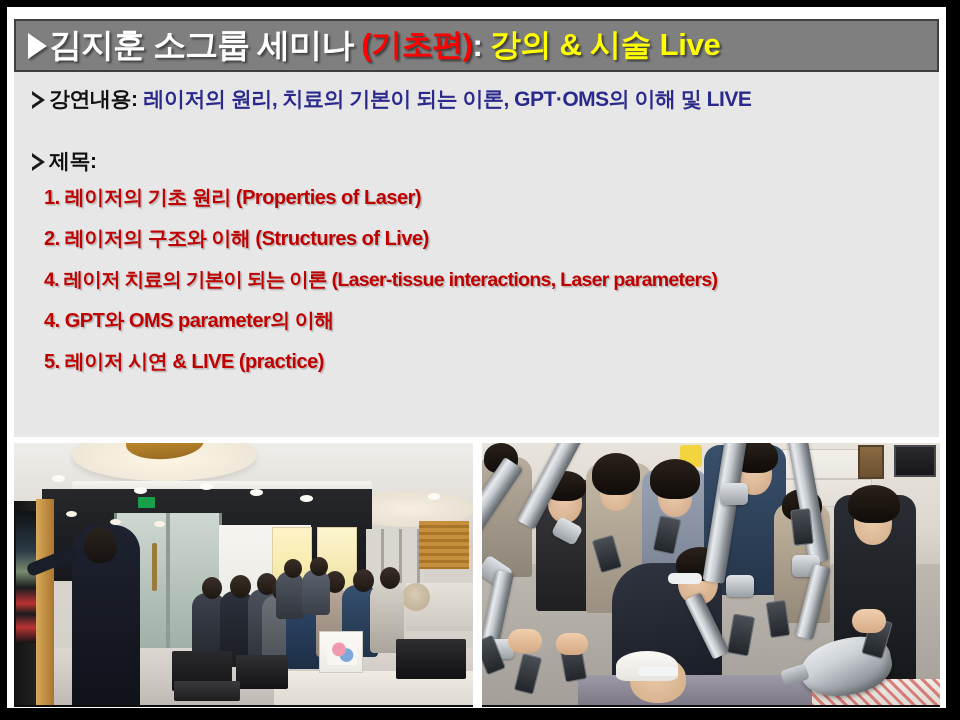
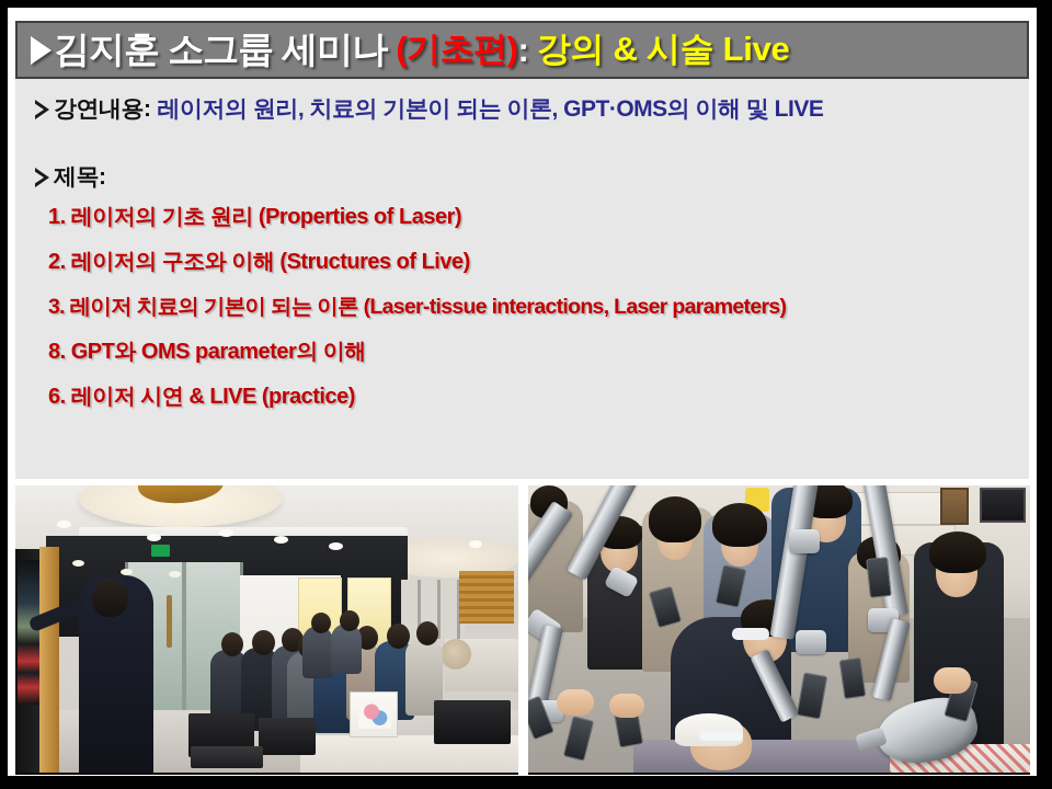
  김지훈 소그룹 세미나
  (기초편)
  :
  강의 & 시술 Live
  강연내용:
  레이저의 원리, 치료의 기본이 되는 이론, GPT·OMS의 이해 및 LIVE
  제목:
  1. 레이저의 기초 원리 (Properties of Laser)
  2. 레이저의 구조와 이해 (Structures of Live)
- 4. 레이저 치료의 기본이 되는 이론 (Laser-tissue interactions, Laser parameters)
+ 3. 레이저 치료의 기본이 되는 이론 (Laser-tissue interactions, Laser parameters)
- 4. GPT와 OMS parameter의 이해
+ 8. GPT와 OMS parameter의 이해
- 5. 레이저 시연 & LIVE (practice)
+ 6. 레이저 시연 & LIVE (practice)
